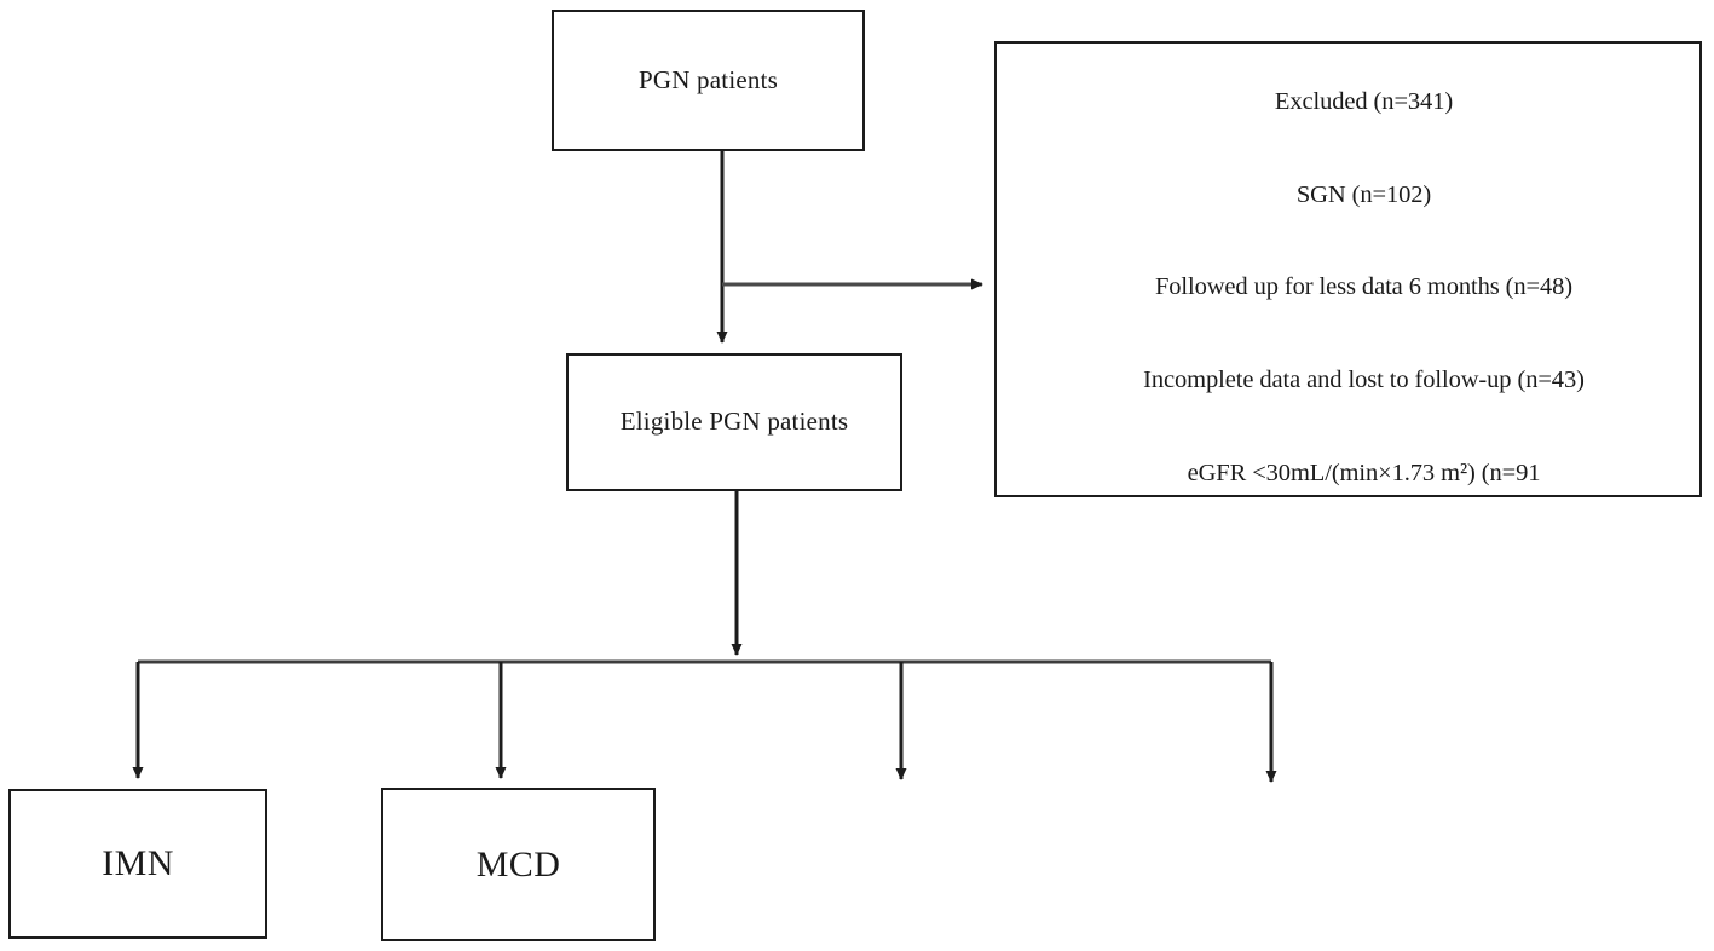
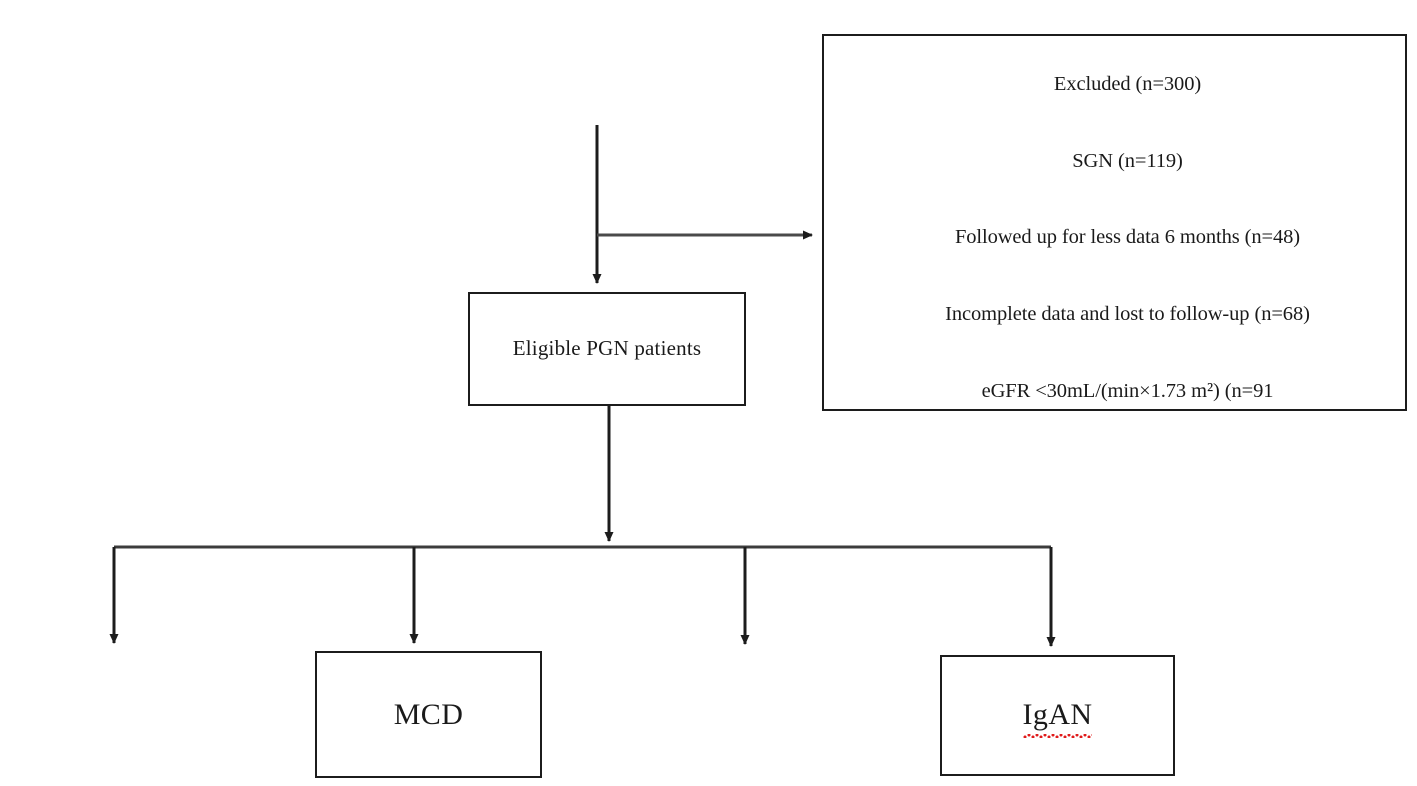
- PGN patients
- Excluded (n=341)
+ Excluded (n=300)
- SGN (n=102)
+ SGN (n=119)
  Followed up for less data 6 months (n=48)
- Incomplete data and lost to follow-up (n=43)
+ Incomplete data and lost to follow-up (n=68)
  eGFR <30mL/(min×1.73 m²) (n=91
  Eligible PGN patients
- IMN
  MCD
+ IgAN
